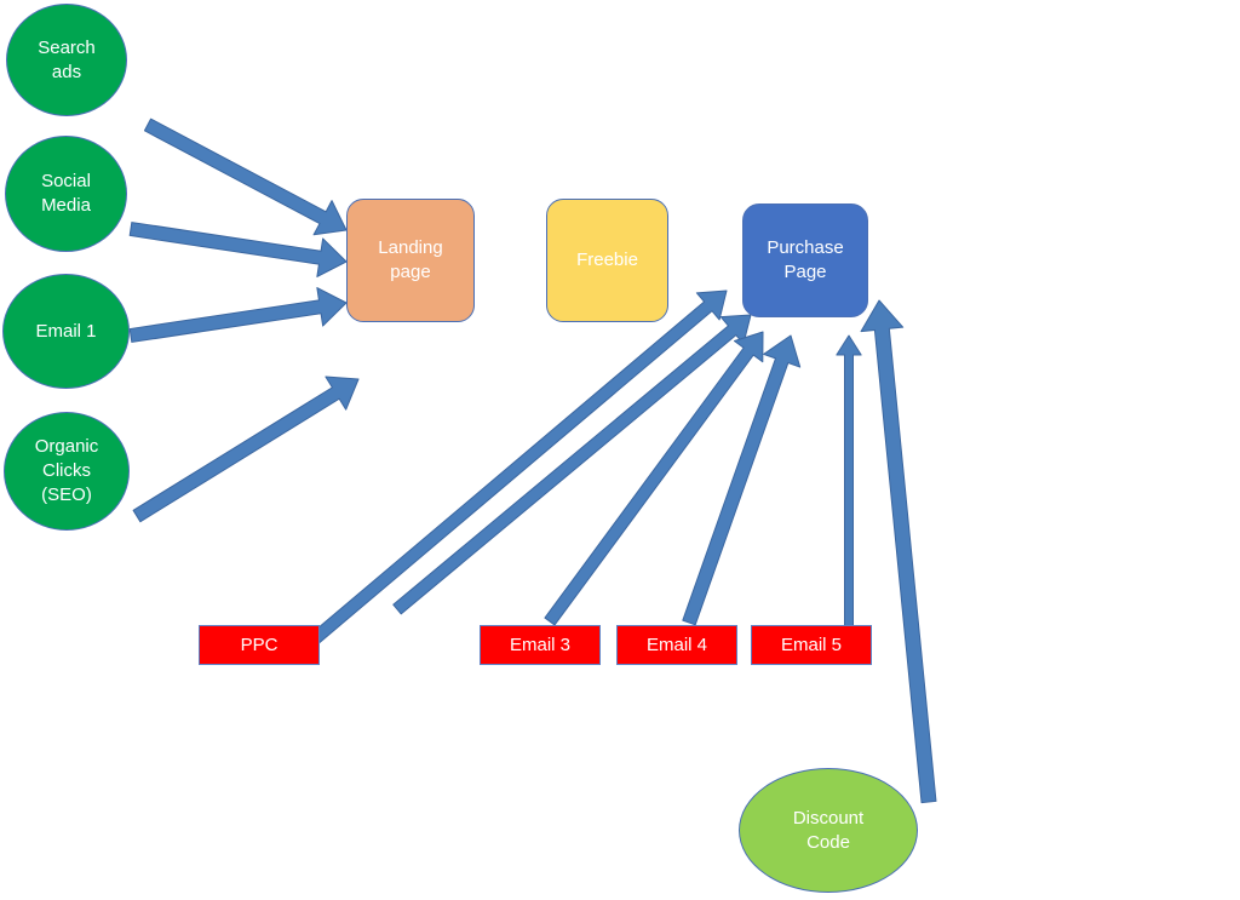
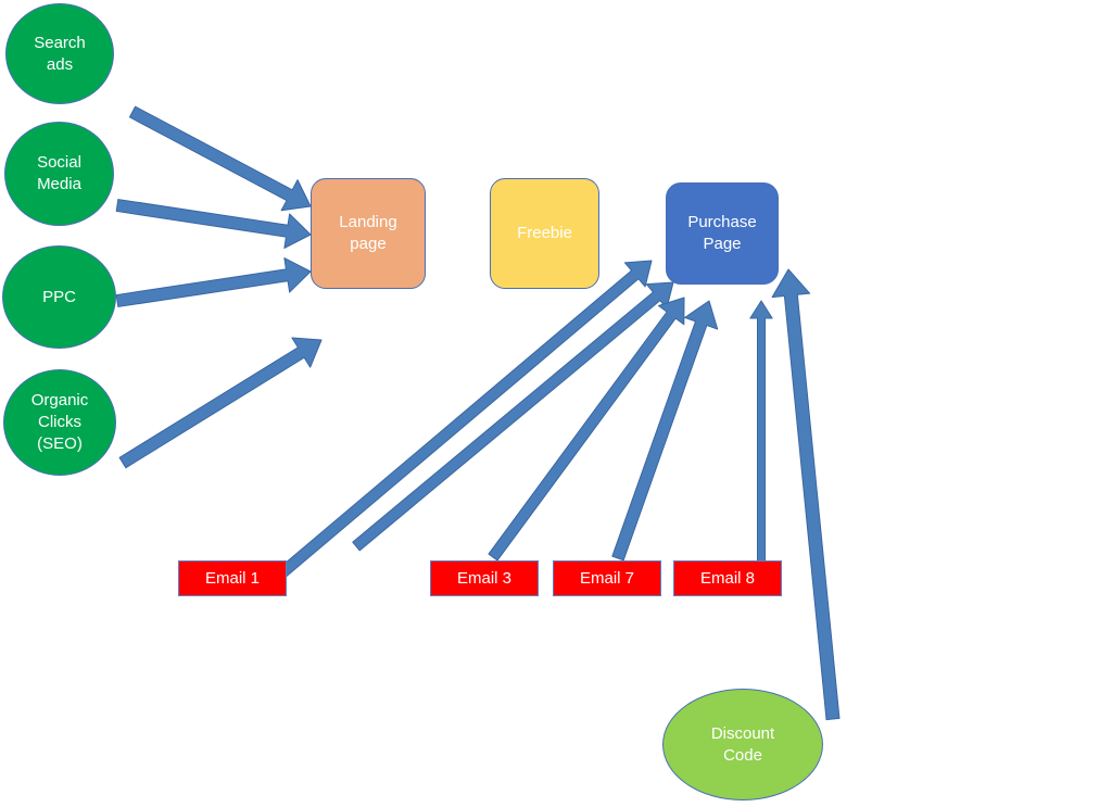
  Search
  ads
  Social
  Media
- Email 1
+ PPC
  Organic
  Clicks
  (SEO)
  Landing
  page
  Freebie
  Purchase
  Page
- PPC
+ Email 1
  Email 3
- Email 4
+ Email 7
- Email 5
+ Email 8
  Discount
  Code
